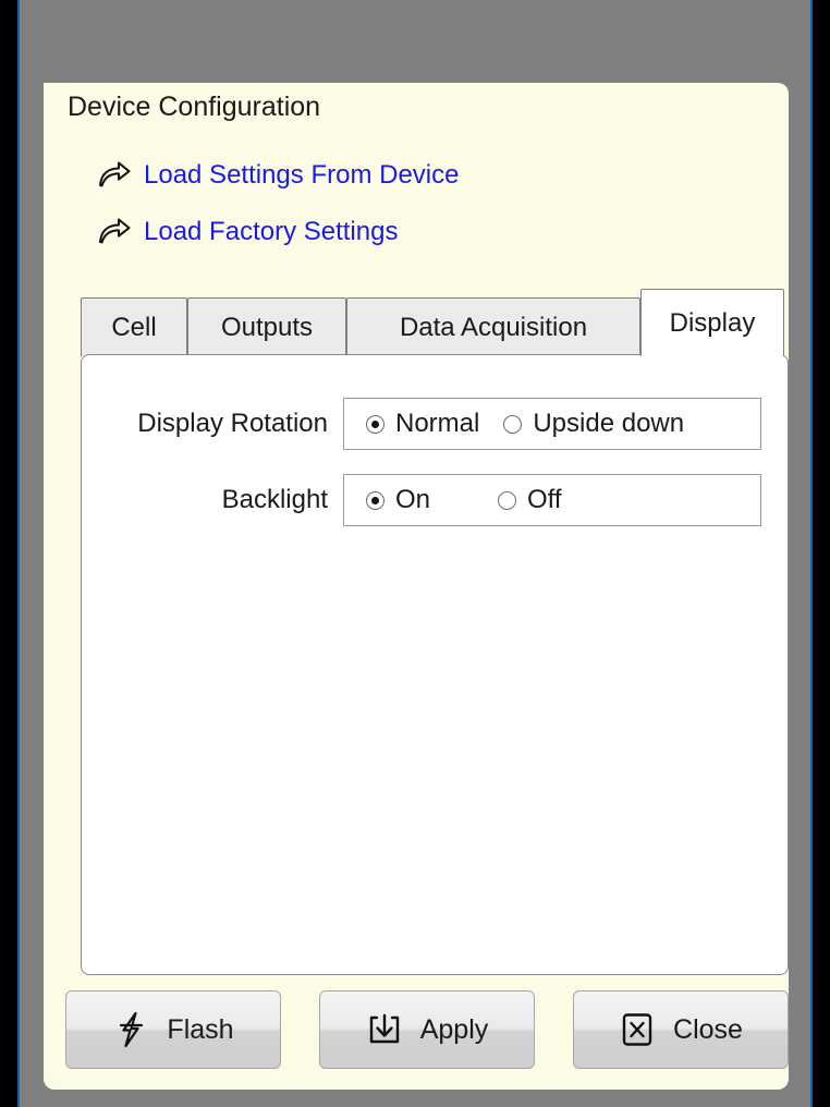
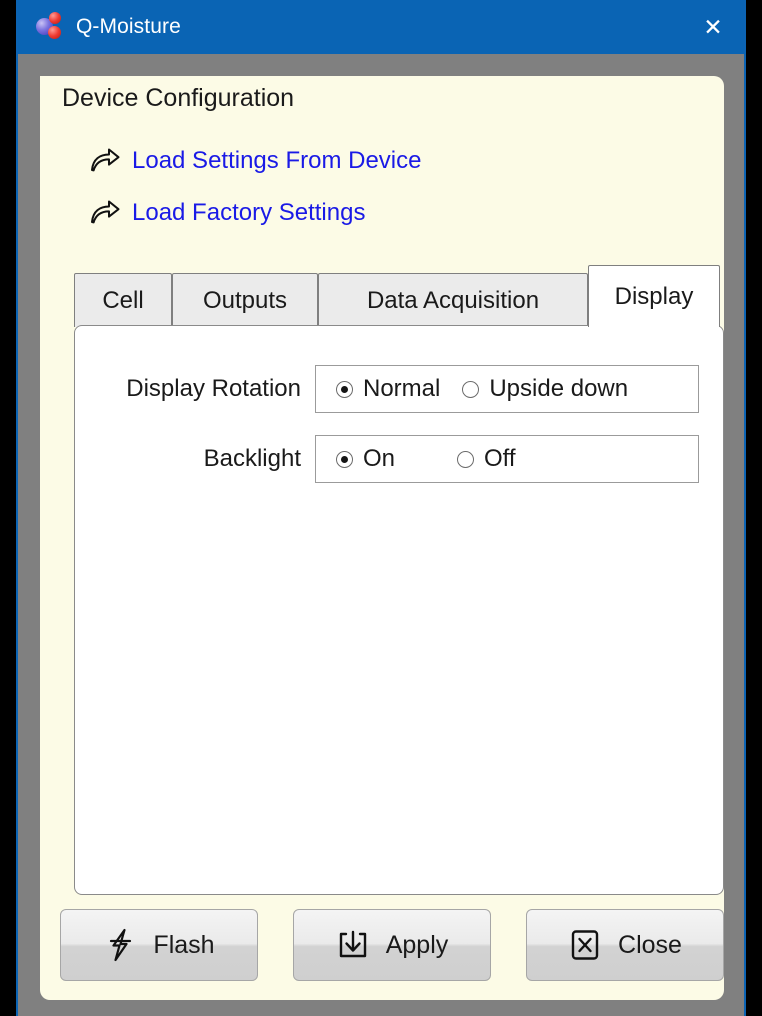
+ Q-Moisture
+ ✕
  Device Configuration
  Load Settings From Device
  Load Factory Settings
  Cell
  Outputs
  Data Acquisition
  Display
  Display Rotation
  Normal
  Upside down
  Backlight
  On
  Off
  Flash
  Apply
  Close
